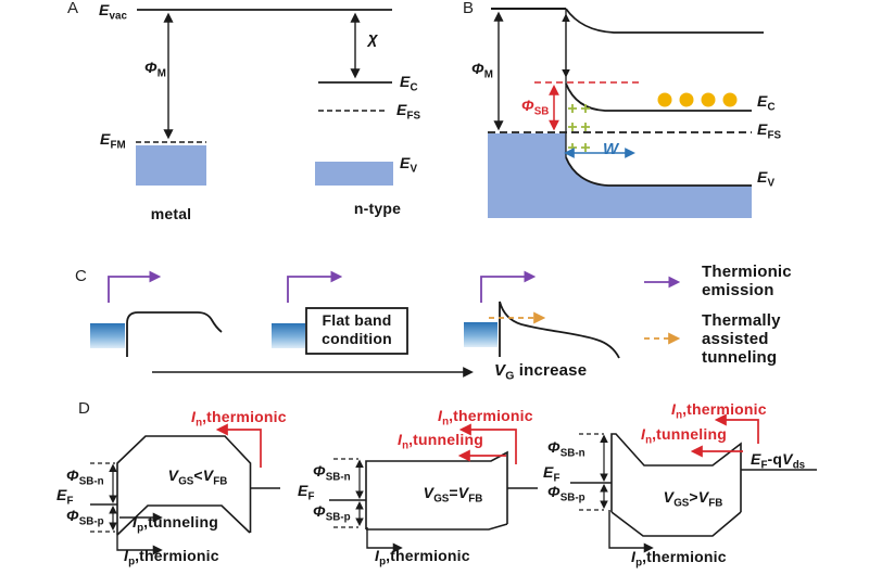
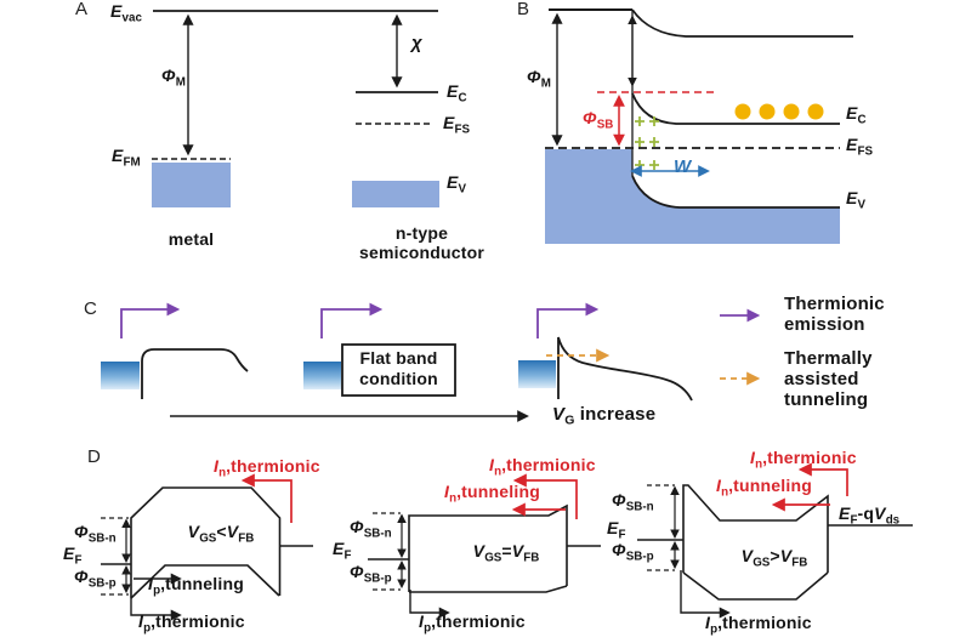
  A
  Evac
  ΦM
  EFM
  metal
  χ
  EC
  EFS
  EV
  n-type
+ semiconductor
  B
  ΦM
  ΦSB
  EC
  EFS
  EV
  W
  C
  Flat band
  condition
  VG increase
  Thermionic
  emission
  Thermally
  assisted
  tunneling
  D
  In,thermionic
  VGS<VFB
  ΦSB-n
  EF
  ΦSB-p
  Ip,tunneling
  Ip,thermionic
  In,thermionic
  In,tunneling
  VGS=VFB
  ΦSB-n
  EF
  ΦSB-p
  Ip,thermionic
  In,thermionic
  In,tunneling
  EF-qVds
  VGS>VFB
  ΦSB-n
  EF
  ΦSB-p
  Ip,thermionic
